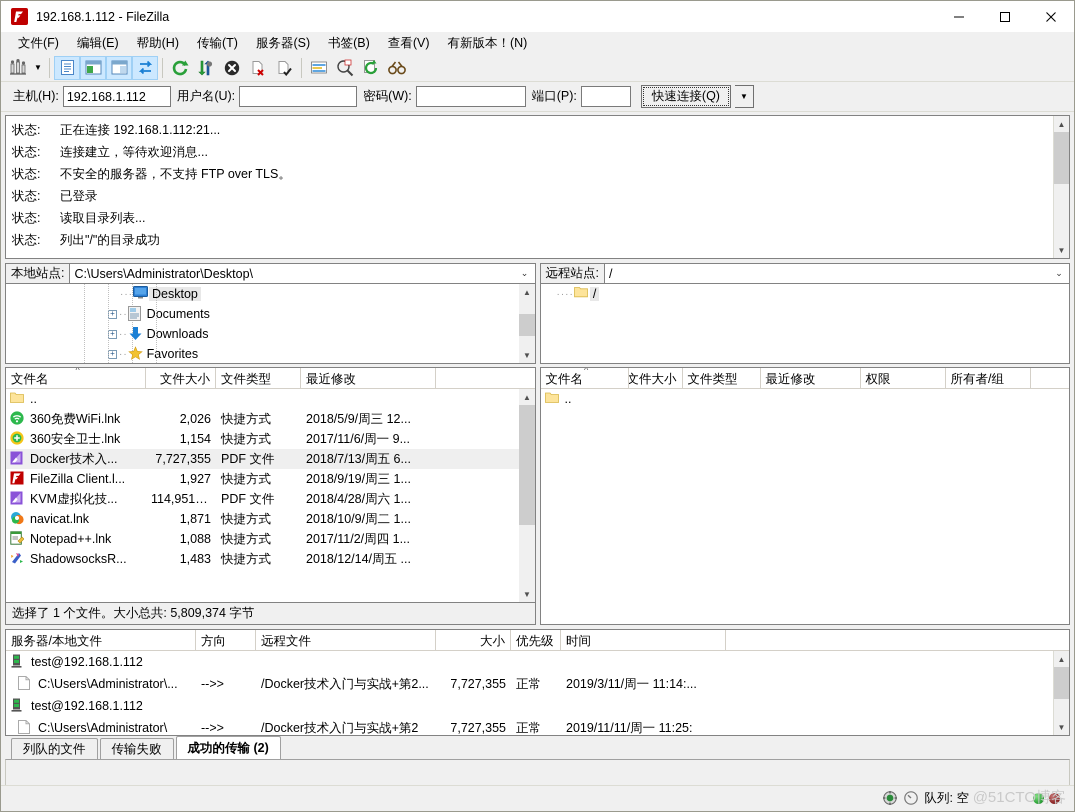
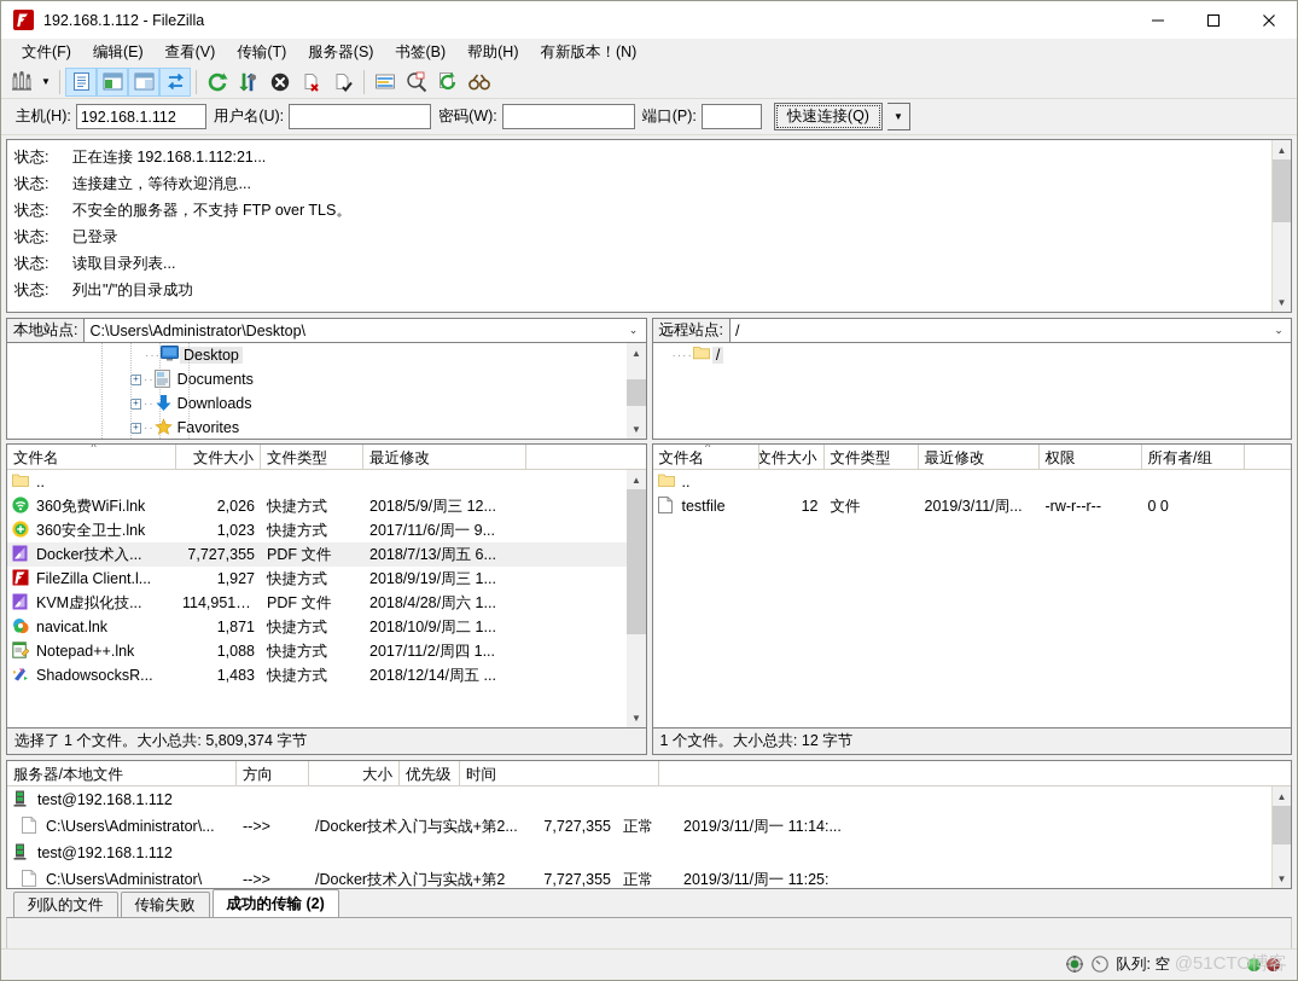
  192.168.1.112 - FileZilla
  文件(F)
  编辑(E)
- 帮助(H)
+ 查看(V)
  传输(T)
  服务器(S)
  书签(B)
- 查看(V)
+ 帮助(H)
  有新版本！(N)
  ▼
  主机(H):
  192.168.1.112
  用户名(U):
  密码(W):
  端口(P):
  快速连接(Q)
  ▼
  状态:
  正在连接 192.168.1.112:21...
  状态:
  连接建立，等待欢迎消息...
  状态:
  不安全的服务器，不支持 FTP over TLS。
  状态:
  已登录
  状态:
  读取目录列表...
  状态:
  列出"/"的目录成功
  ▲
  ▼
  本地站点:
  C:\Users\Administrator\Desktop\
  ⌄
  ···
  esktop
  +
  ··
  Documents
  +
  ··
  Downloads
  +
  ··
  Favorites
  ▲
  ▼
  ^
  文件名
  文件大小
  文件类型
  最近修改
  ..
  360免费WiFi.lnk
  2,026
  快捷方式
  2018/5/9/周三 12...
  360安全卫士.lnk
- 1,154
+ 1,023
  快捷方式
  2017/11/6/周一 9...
  Docker技术入...
  7,727,355
  PDF 文件
  2018/7/13/周五 6...
  FileZilla Client.l...
  1,927
  快捷方式
  2018/9/19/周三 1...
  KVM虚拟化技...
  114,951,5...
  PDF 文件
  2018/4/28/周六 1...
  navicat.lnk
  1,871
  快捷方式
  2018/10/9/周二 1...
  Notepad++.lnk
  1,088
  快捷方式
  2017/11/2/周四 1...
  ShadowsocksR...
  1,483
  快捷方式
  2018/12/14/周五 ...
  ▲
  ▼
  选择了 1 个文件。大小总共: 5,809,374 字节
  远程站点:
  /
  ⌄
  ····
  /
  ^
  文件名
  文件大小
  文件类型
  最近修改
  权限
  所有者/组
  ..
+ testfile
+ 12
+ 文件
+ 2019/3/11/周...
+ -rw-r--r--
+ 0 0
+ 1 个文件。大小总共: 12 字节
  服务器/本地文件
  方向
- 远程文件
  大小
  优先级
  时间
  test@192.168.1.112
  C:\Users\Administrator\...
  -->>
  /Docker技术入门与实战+第2...
  7,727,355
  正常
  2019/3/11/周一 11:14:...
  test@192.168.1.112
  C:\Users\Administrator\
  -->>
  /Docker技术入门与实战+第2
  7,727,355
  正常
- 2019/11/11/周一 11:25:
+ 2019/3/11/周一 11:25:
  ▲
  ▼
  列队的文件
  传输失败
  成功的传输 (2)
  队列: 空
  @51CTO博客
